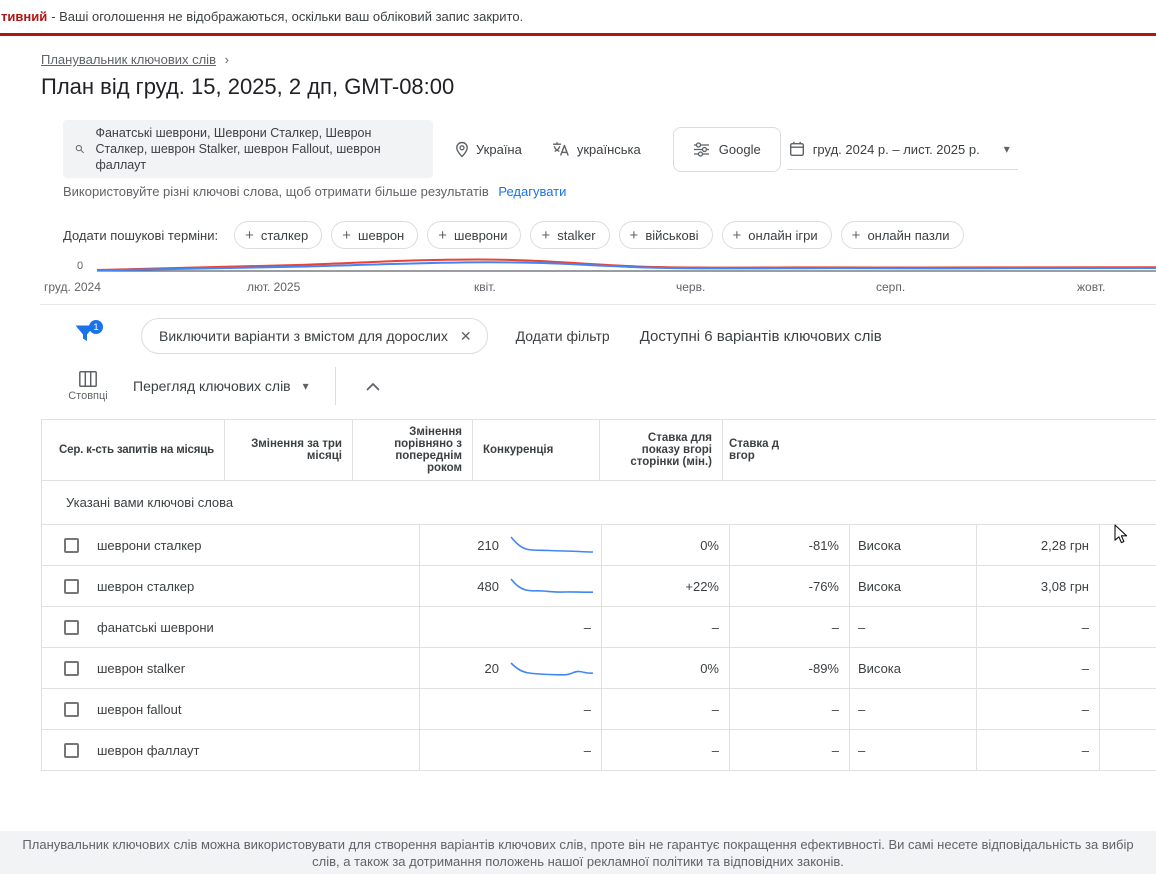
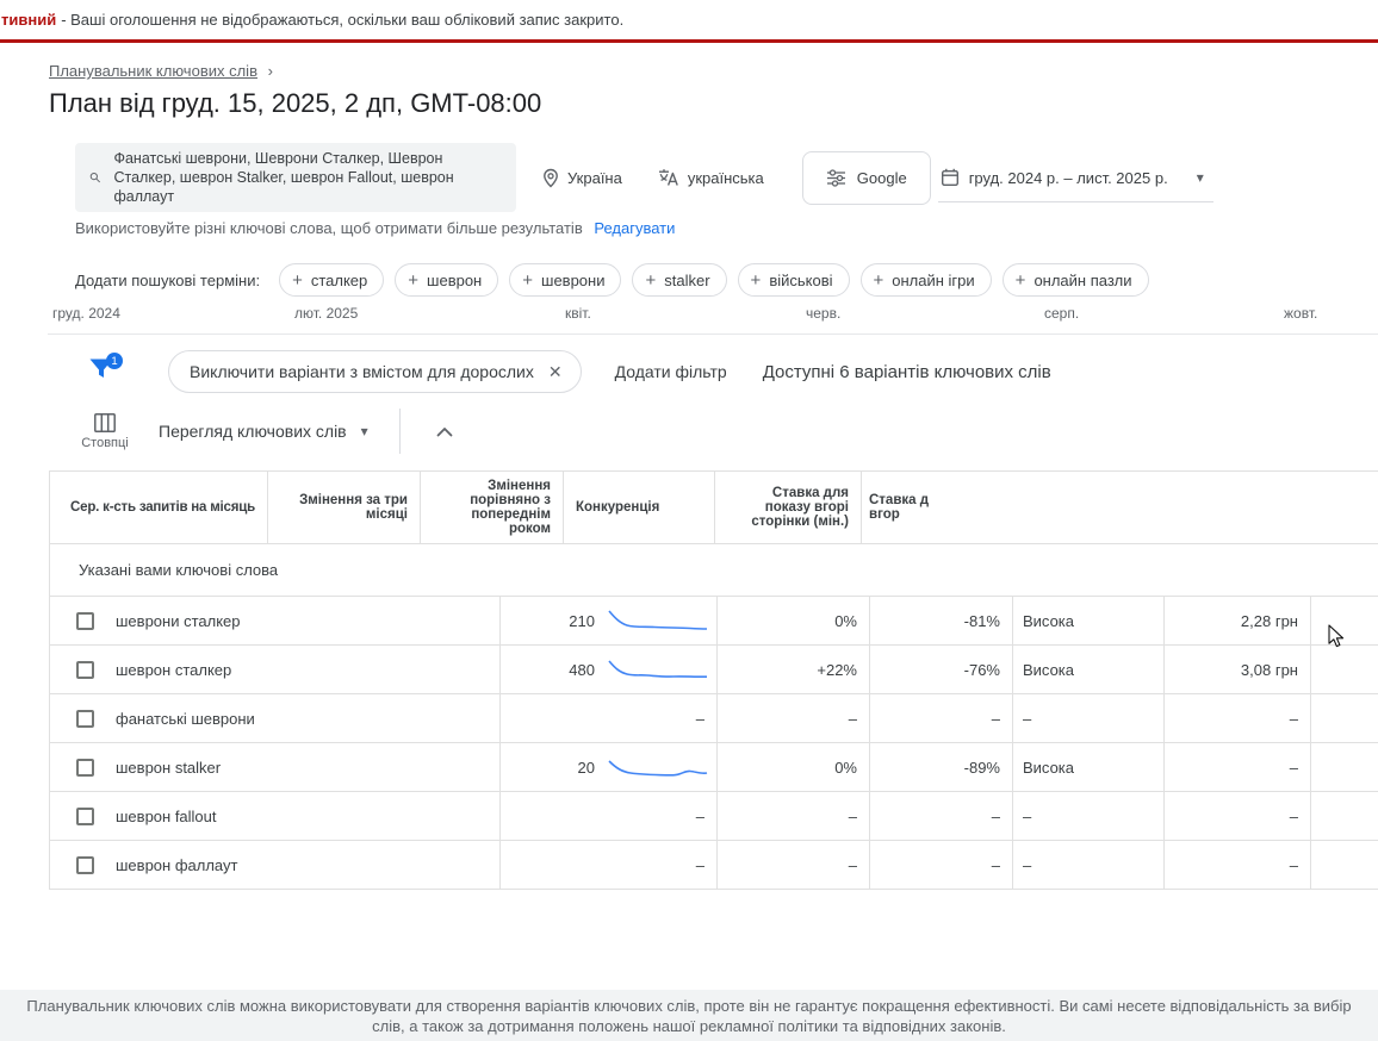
  тивний
  - Ваші оголошення не відображаються, оскільки ваш обліковий запис закрито.
  Планувальник ключових слів ›
  План від груд. 15, 2025, 2 дп, GMT-08:00
  Фанатські шеврони, Шеврони Сталкер, Шеврон Сталкер, шеврон Stalker, шеврон Fallout, шеврон фаллаут
  Україна
  українська
  Google
  груд. 2024 р. – лист. 2025 р.
  ▾
  Використовуйте різні ключові слова, щоб отримати більше результатів Редагувати
  Додати пошукові терміни:
  +
  сталкер
  +
  шеврон
  +
  шеврони
  +
  stalker
  +
  військові
  +
  онлайн ігри
  +
  онлайн пазли
- 0
  груд. 2024
  лют. 2025
  квіт.
  черв.
  серп.
  жовт.
  1
  Виключити варіанти з вмістом для дорослих
  ✕
  Додати фільтр
  Доступні 6 варіантів ключових слів
  Стовпці
  Перегляд ключових слів
  ▾
  Сер. к-сть запитів на місяць
  Змінення за три місяці
  Змінення порівняно з попереднім роком
  Конкуренція
  Ставка для показу вгорі сторінки (мін.)
  Ставка д
  вгор
  Указані вами ключові слова
  шеврони сталкер
  210
  0%
  -81%
  Висока
  2,28 грн
  шеврон сталкер
  480
  +22%
  -76%
  Висока
  3,08 грн
  фанатські шеврони
  –
  –
  –
  –
  –
  шеврон stalker
  20
  0%
  -89%
  Висока
  –
  шеврон fallout
  –
  –
  –
  –
  –
  шеврон фаллаут
  –
  –
  –
  –
  –
  Планувальник ключових слів можна використовувати для створення варіантів ключових слів, проте він не гарантує покращення ефективності. Ви самі несете відповідальність за вибір
  слів, а також за дотримання положень нашої рекламної політики та відповідних законів.
